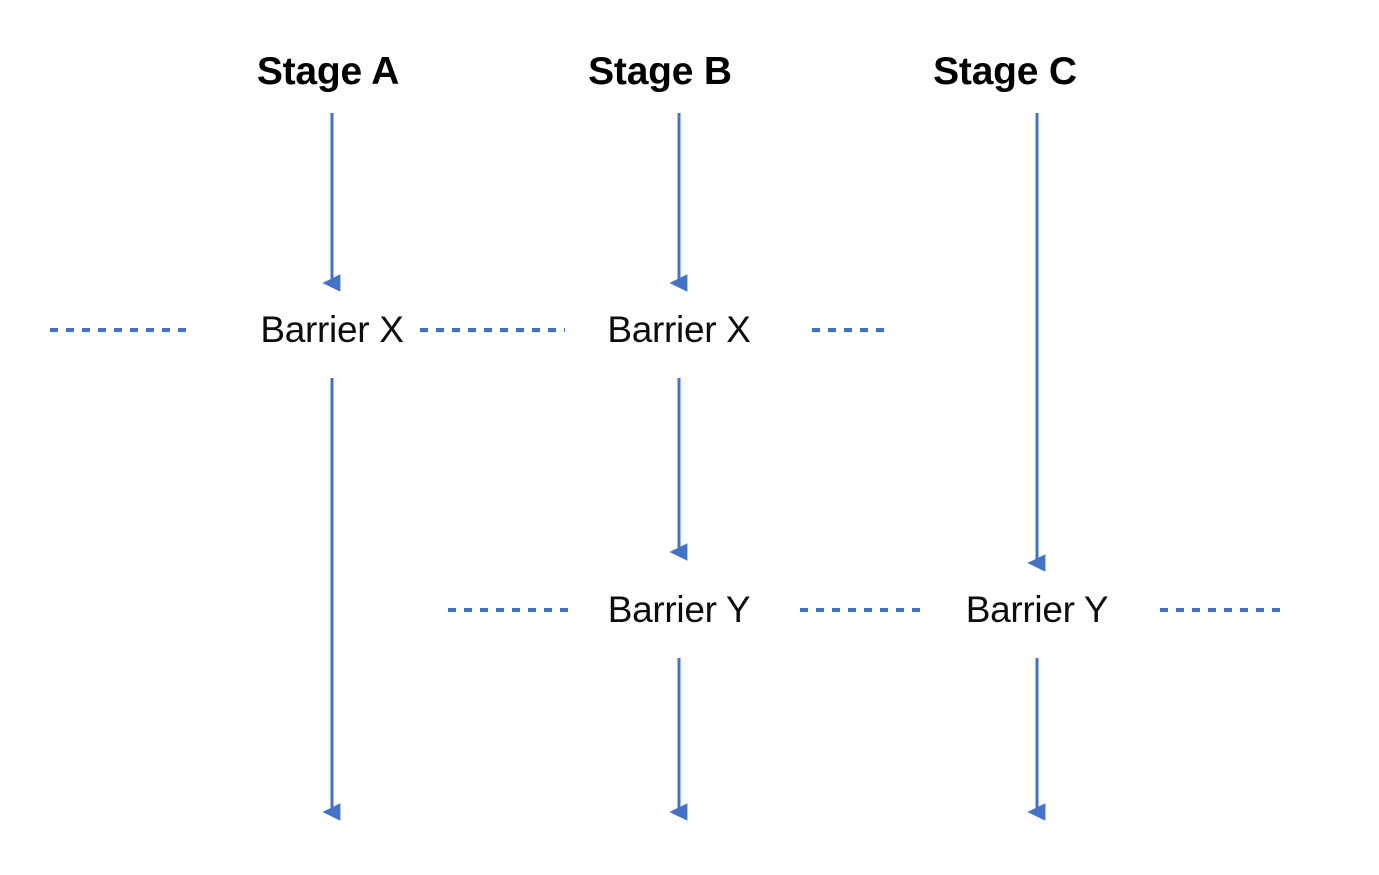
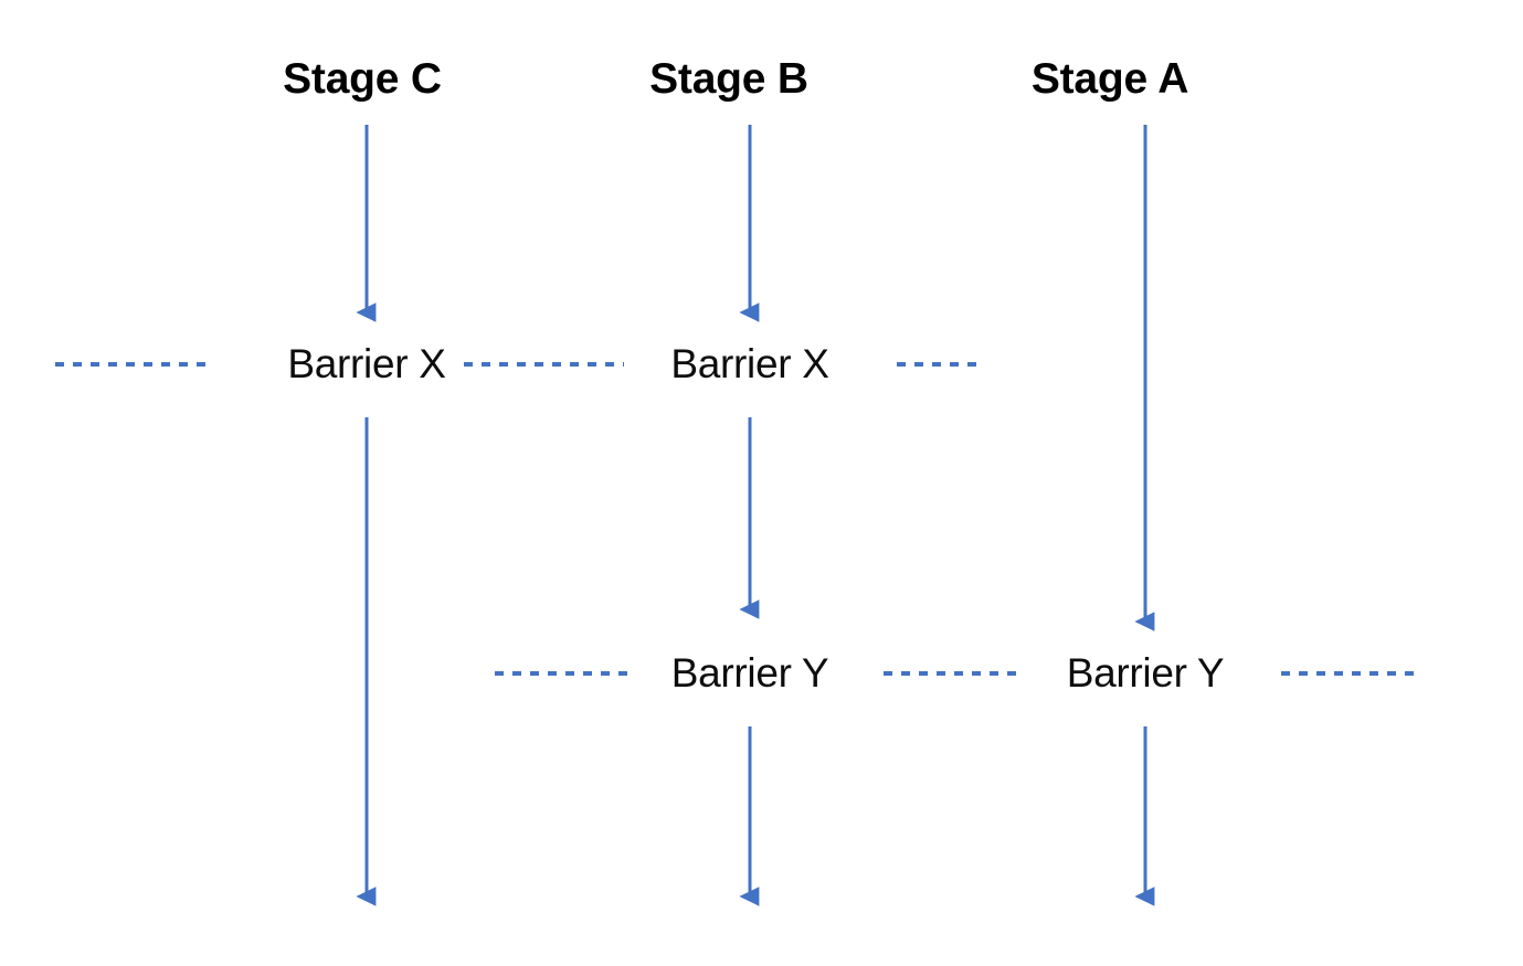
- Stage A
+ Stage C
  Stage B
- Stage C
+ Stage A
  Barrier X
  Barrier X
  Barrier Y
  Barrier Y
